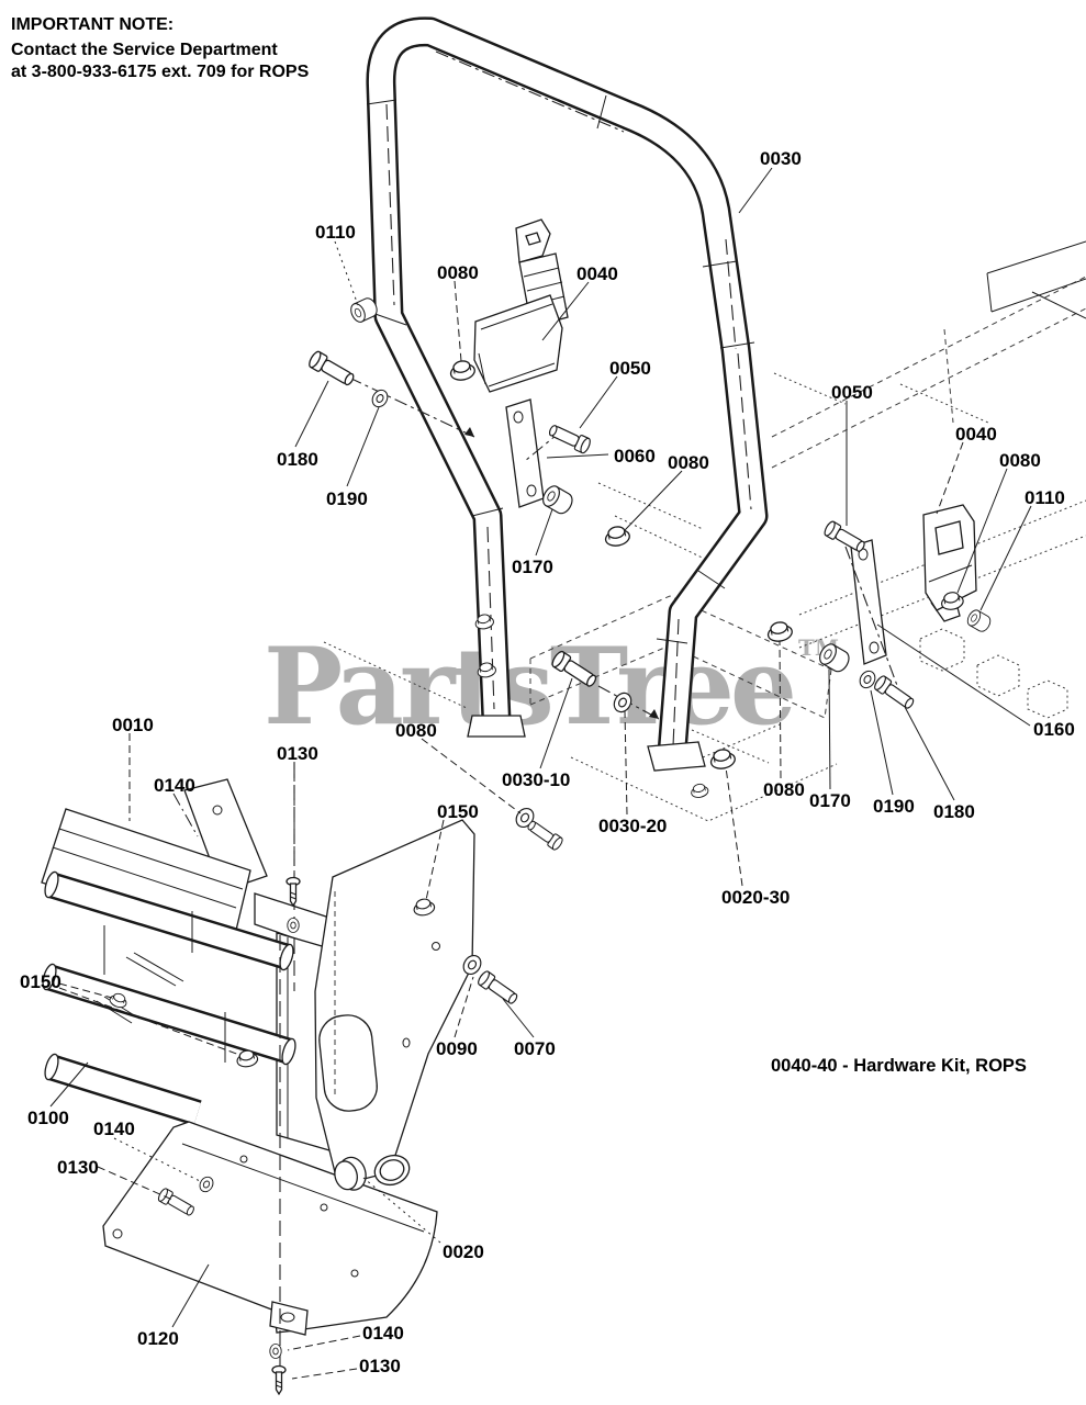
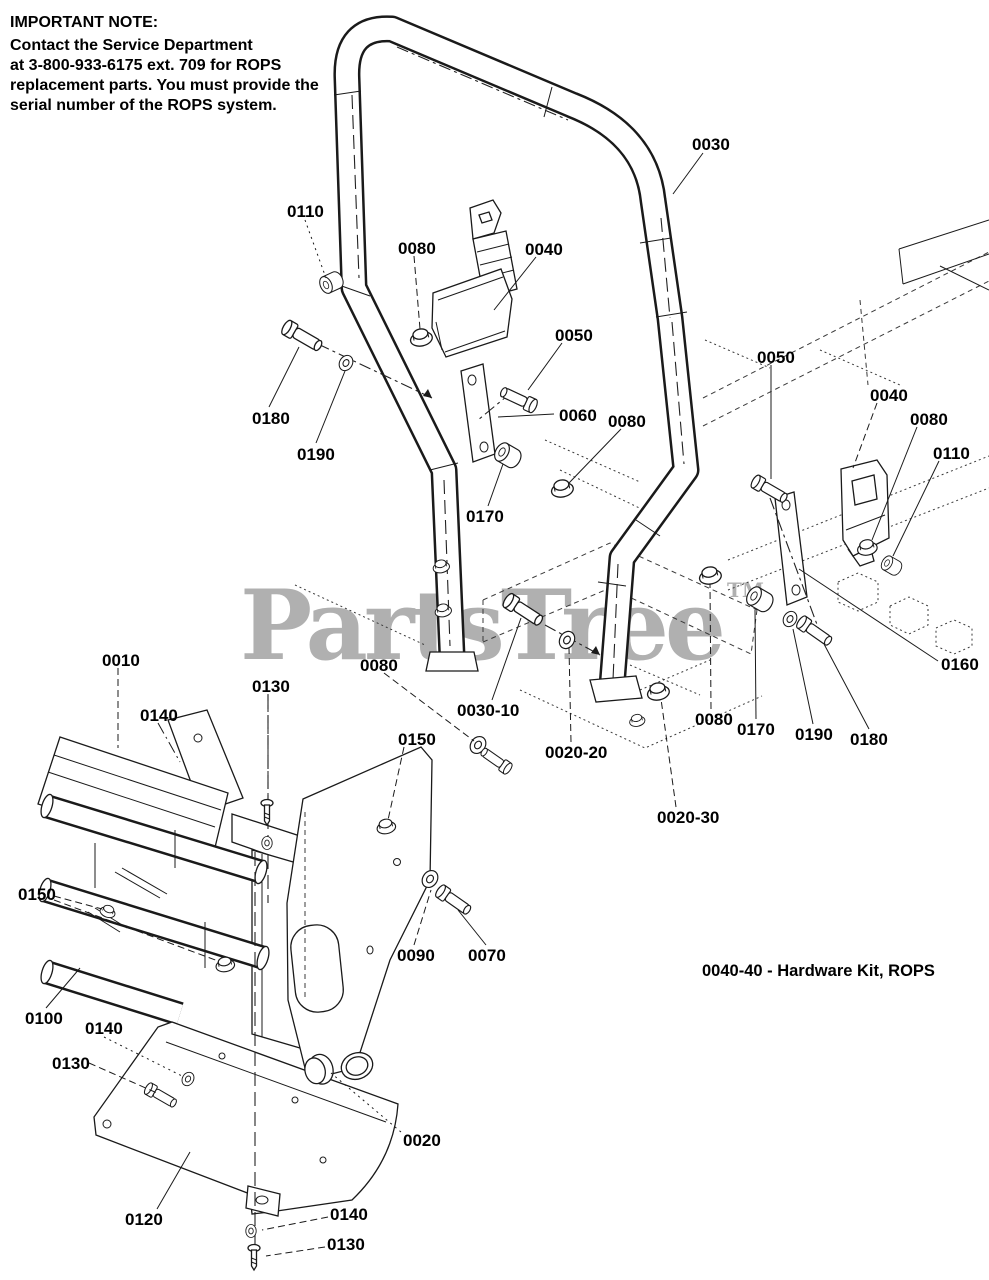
  PartsTree T
  IMPORTANT NOTE:
  Contact the Service Department
  at 3-800-933-6175 ext. 709 for ROPS
+ replacement parts. You must provide the
+ serial number of the ROPS system.
  0040-40 - Hardware Kit, ROPS
  0030
  0110
  0080
  0040
  0050
  0180
  0190
  0060
  0080
  0170
  0050
  0040
  0080
  0110
  0160
  0010
  0130
  0140
  0080
  0150
  0030-10
- 0030-20
+ 0020-20
  0080
  0170
  0190
  0180
  0020-30
  0150
  0100
  0140
  0130
  0090
  0070
  0020
  0120
  0140
  0130
